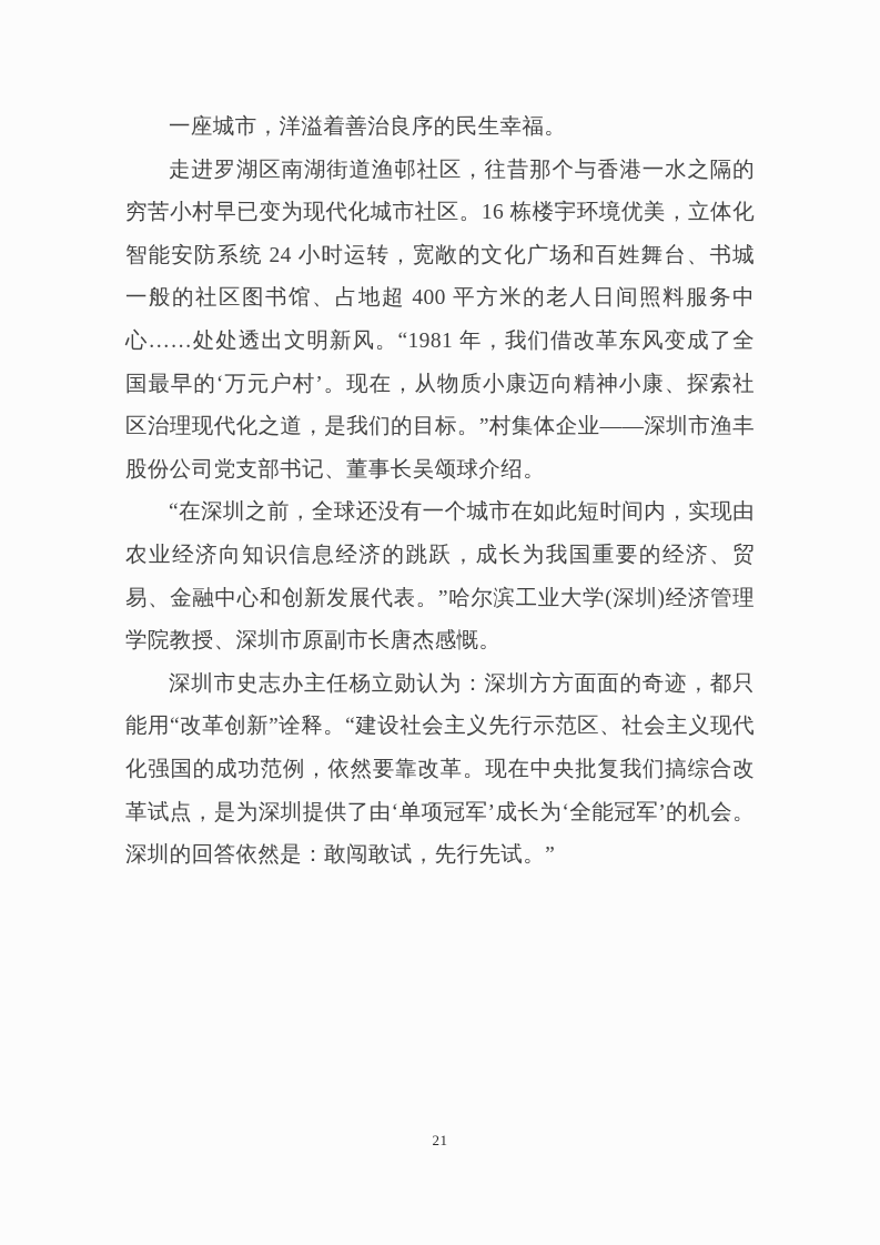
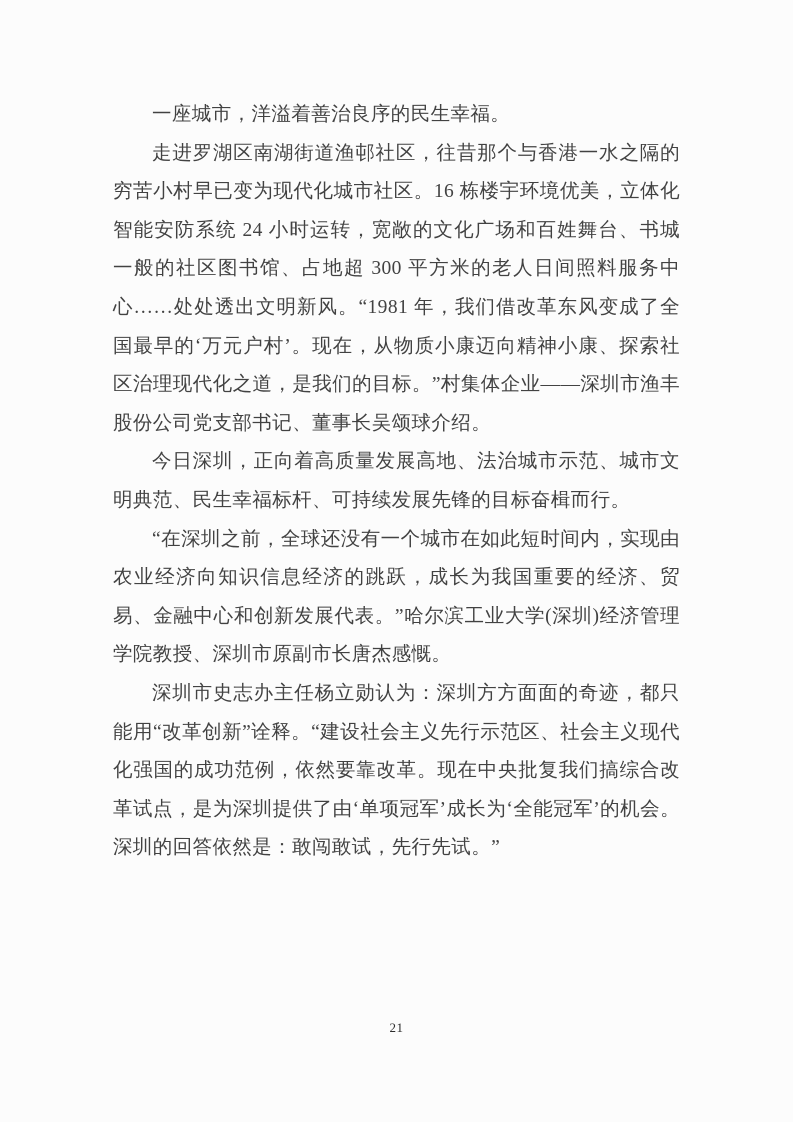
  一座城市，洋溢着善治良序的民生幸福。
- 走进罗湖区南湖街道渔邨社区，往昔那个与香港一水之隔的穷苦小村早已变为现代化城市社区。16 栋楼宇环境优美，立体化智能安防系统 24 小时运转，宽敞的文化广场和百姓舞台、书城一般的社区图书馆、占地超 400 平方米的老人日间照料服务中心……处处透出文明新风。“1981 年，我们借改革东风变成了全国最早的‘万元户村’。现在，从物质小康迈向精神小康、探索社区治理现代化之道，是我们的目标。”村集体企业——深圳市渔丰股份公司党支部书记、董事长吴颂球介绍。
+ 走进罗湖区南湖街道渔邨社区，往昔那个与香港一水之隔的穷苦小村早已变为现代化城市社区。16 栋楼宇环境优美，立体化智能安防系统 24 小时运转，宽敞的文化广场和百姓舞台、书城一般的社区图书馆、占地超 300 平方米的老人日间照料服务中心……处处透出文明新风。“1981 年，我们借改革东风变成了全国最早的‘万元户村’。现在，从物质小康迈向精神小康、探索社区治理现代化之道，是我们的目标。”村集体企业——深圳市渔丰股份公司党支部书记、董事长吴颂球介绍。
+ 今日深圳，正向着高质量发展高地、法治城市示范、城市文明典范、民生幸福标杆、可持续发展先锋的目标奋楫而行。
  “在深圳之前，全球还没有一个城市在如此短时间内，实现由农业经济向知识信息经济的跳跃，成长为我国重要的经济、贸易、金融中心和创新发展代表。”哈尔滨工业大学(深圳)经济管理学院教授、深圳市原副市长唐杰感慨。
  深圳市史志办主任杨立勋认为：深圳方方面面的奇迹，都只能用“改革创新”诠释。“建设社会主义先行示范区、社会主义现代化强国的成功范例，依然要靠改革。现在中央批复我们搞综合改革试点，是为深圳提供了由‘单项冠军’成长为‘全能冠军’的机会。深圳的回答依然是：敢闯敢试，先行先试。”
  21
